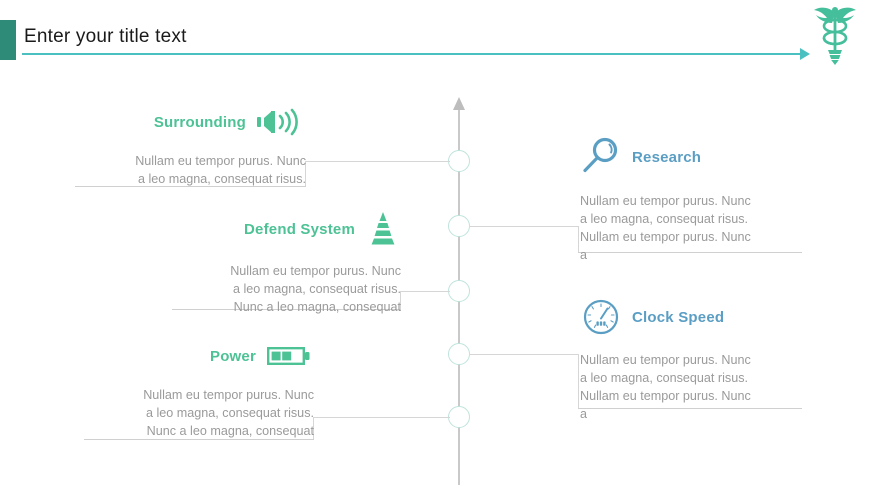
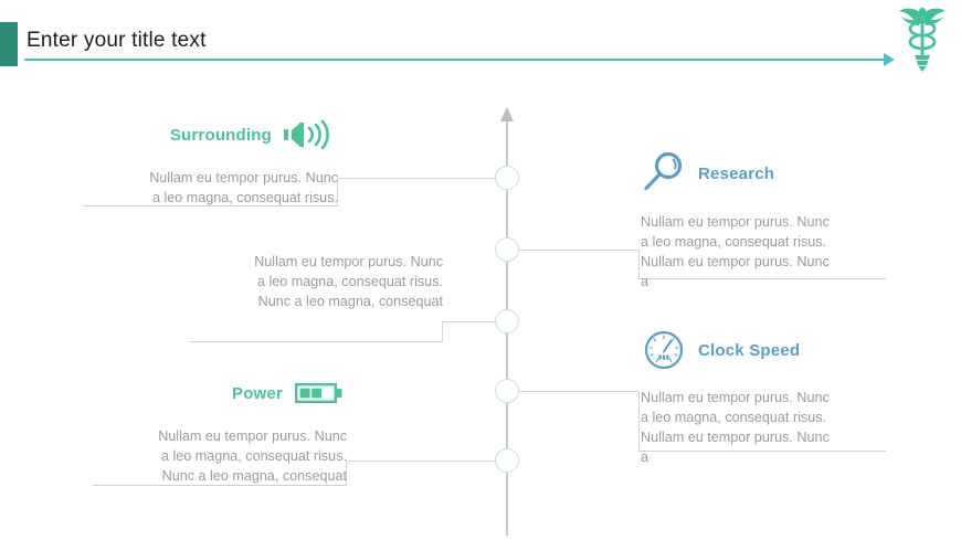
  Enter your title text
  Surrounding
  Nullam eu tempor purus. Nunc
  a leo magna, consequat risus.
- Defend System
  Nullam eu tempor purus. Nunc
  a leo magna, consequat risus.
  Nunc a leo magna, consequat
  Power
  Nullam eu tempor purus. Nunc
  a leo magna, consequat risus.
  Nunc a leo magna, consequat
  Research
  Nullam eu tempor purus. Nunc
  a leo magna, consequat risus.
  Nullam eu tempor purus. Nunc
  a
  Clock Speed
  Nullam eu tempor purus. Nunc
  a leo magna, consequat risus.
  Nullam eu tempor purus. Nunc
  a
